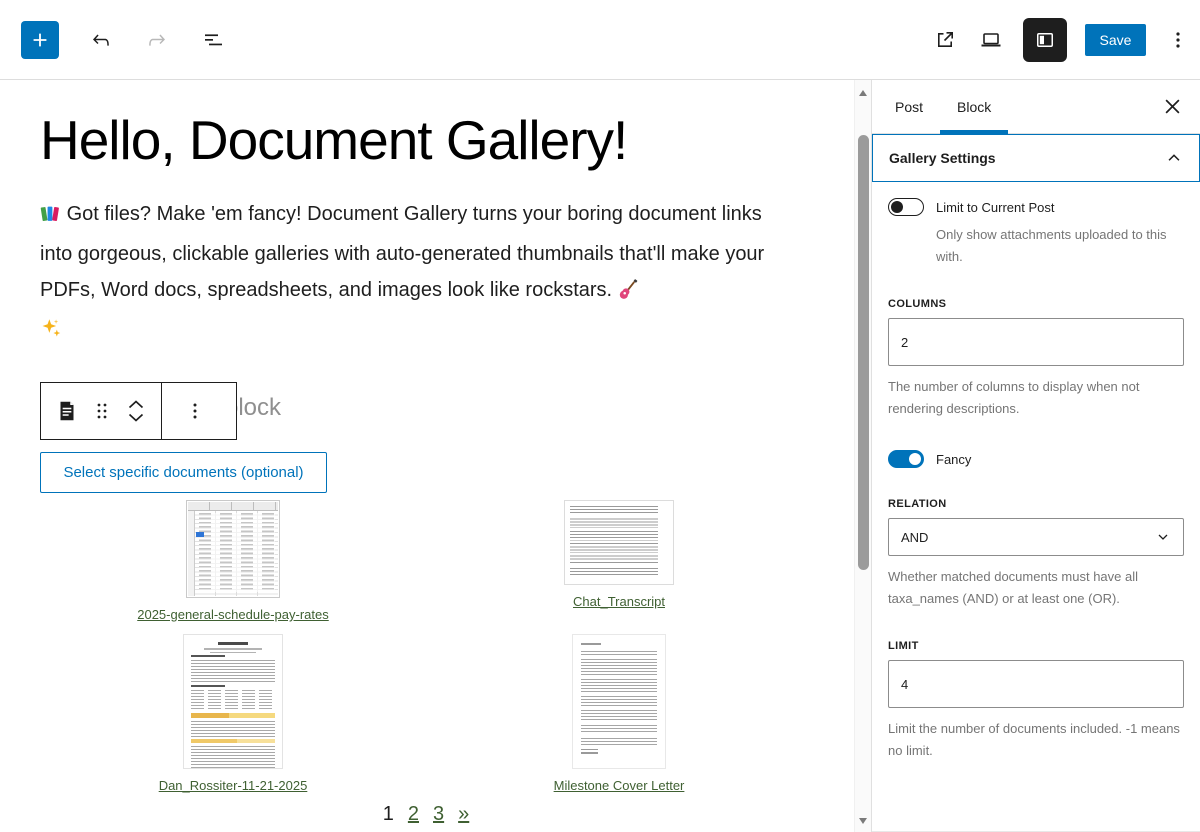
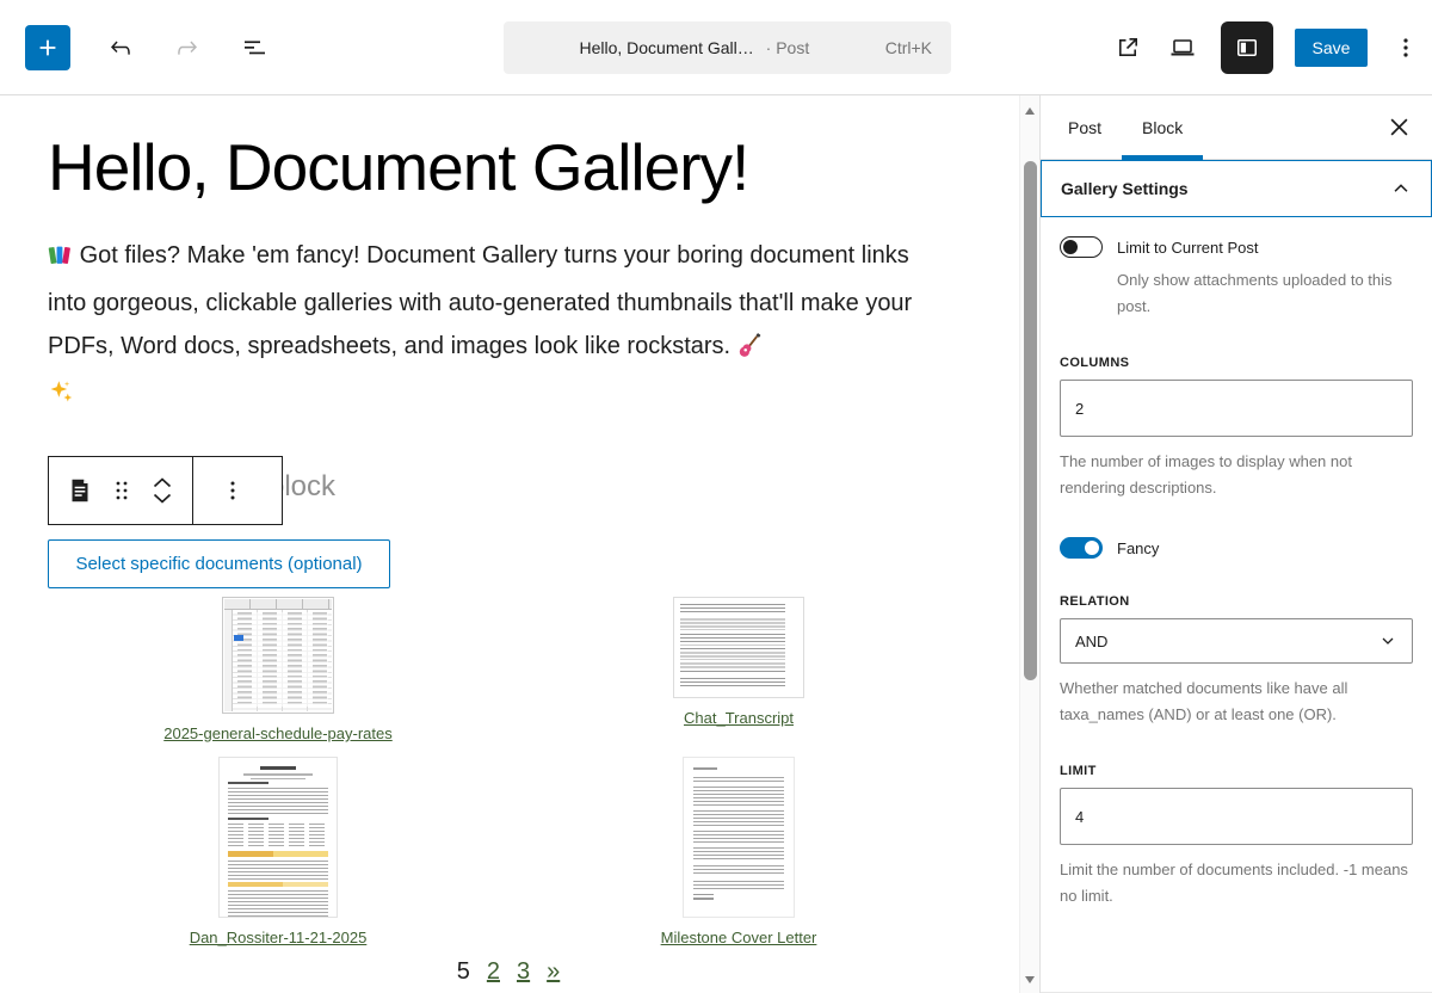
+ Hello, Document Gall… · Post
+ Ctrl+K
  Save
  Hello, Document Gallery!
  Got files? Make 'em fancy! Document Gallery turns your boring document links into gorgeous, clickable galleries with auto-generated thumbnails that'll make your PDFs, Word docs, spreadsheets, and images look like rockstars.
  Select specific documents (optional)
  2025-general-schedule-pay-rates
  Chat_Transcript
  Dan_Rossiter-11-21-2025
  Milestone Cover Letter
- 1 2 3 »
+ 5 2 3 »
  Post
  Block
  Gallery Settings
  Limit to Current Post
- Only show attachments uploaded to this with.
+ Only show attachments uploaded to this post.
  COLUMNS
  2
- The number of columns to display when not rendering descriptions.
+ The number of images to display when not rendering descriptions.
  Fancy
  RELATION
  AND
- Whether matched documents must have all taxa_names (AND) or at least one (OR).
+ Whether matched documents like have all taxa_names (AND) or at least one (OR).
  LIMIT
  4
  Limit the number of documents included. -1 means no limit.
